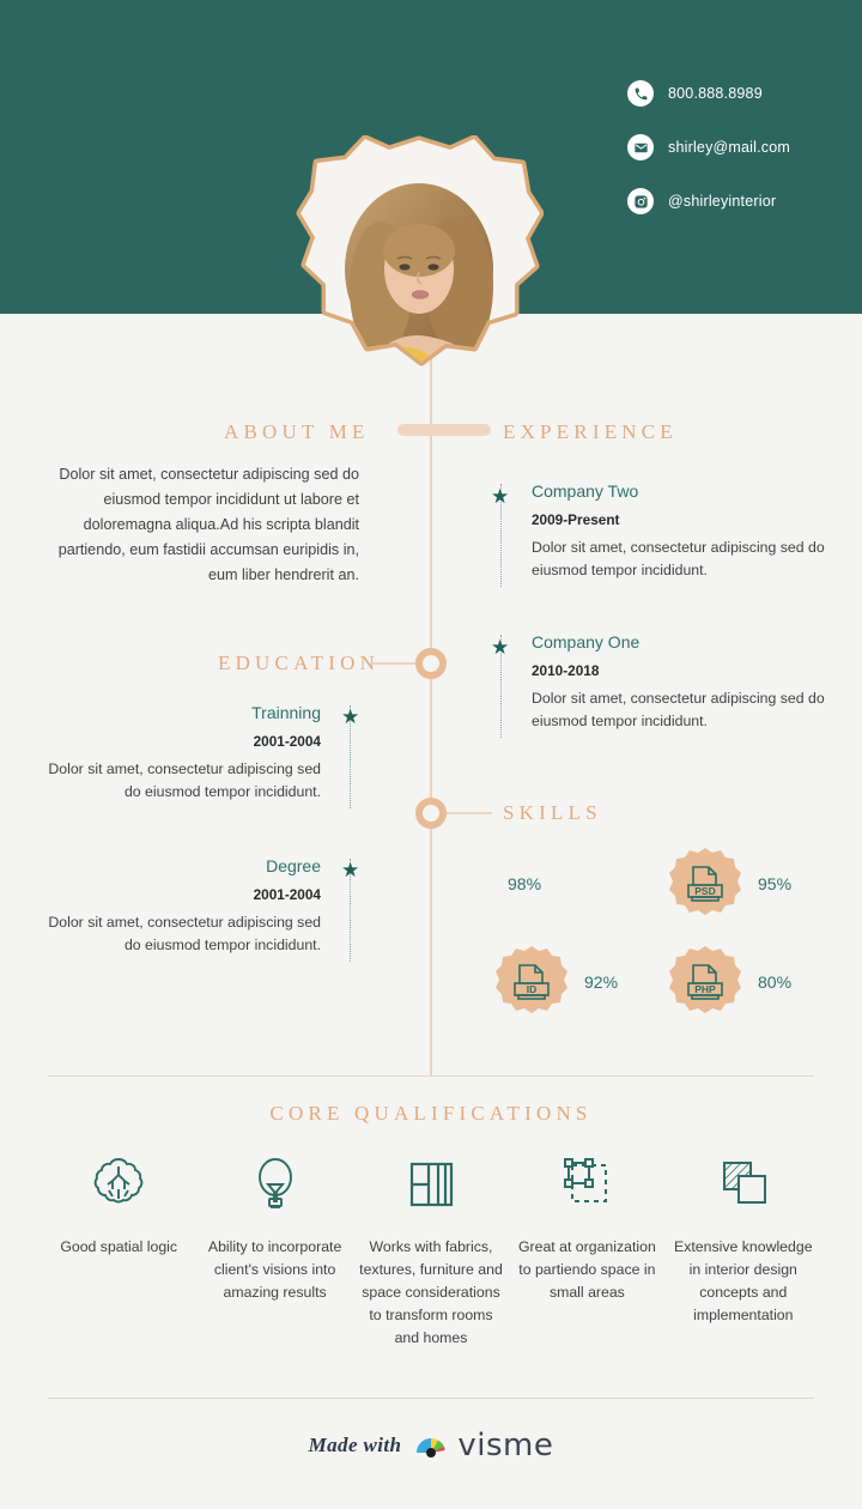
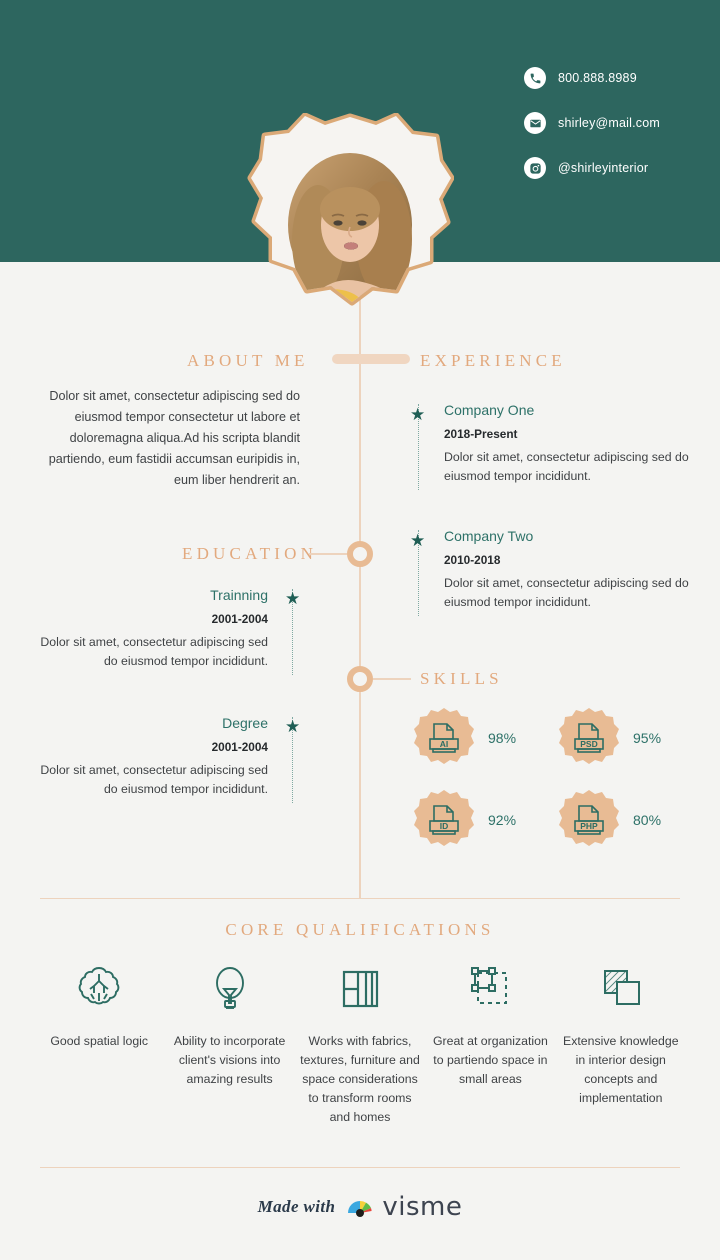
  800.888.8989
  shirley@mail.com
  @shirleyinterior
  ABOUT ME
- Dolor sit amet, consectetur adipiscing sed do eiusmod tempor incididunt ut labore et doloremagna aliqua.Ad his scripta blandit partiendo, eum fastidii accumsan euripidis in, eum liber hendrerit an.
+ Dolor sit amet, consectetur adipiscing sed do eiusmod tempor consectetur ut labore et doloremagna aliqua.Ad his scripta blandit partiendo, eum fastidii accumsan euripidis in, eum liber hendrerit an.
  EXPERIENCE
  ★
- Company Two
+ Company One
- 2009-Present
+ 2018-Present
  Dolor sit amet, consectetur adipiscing sed do eiusmod tempor incididunt.
  ★
- Company One
+ Company Two
  2010-2018
  Dolor sit amet, consectetur adipiscing sed do eiusmod tempor incididunt.
  EDUCATIO
  ★
  Trainning
  2001-2004
  Dolor sit amet, consectetur adipiscing sed do eiusmod tempor incididunt.
  ★
  Degree
  2001-2004
  Dolor sit amet, consectetur adipiscing sed do eiusmod tempor incididunt.
  SKILLS
+ AI
  98%
  PSD
  95%
  ID
  92%
  PHP
  80%
  CORE QUALIFICATIONS
  Good spatial logic
  Ability to incorporate client's visions into amazing results
  Works with fabrics, textures, furniture and space considerations to transform rooms and homes
  Great at organization to partiendo space in small areas
  Extensive knowledge in interior design concepts and implementation
  Made with
  visme
